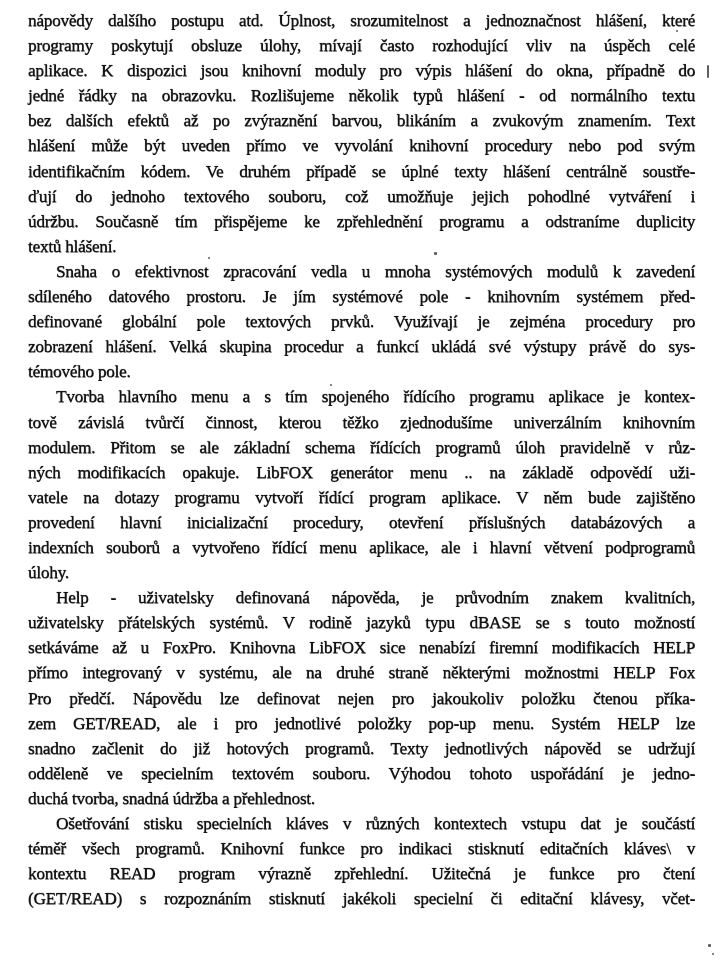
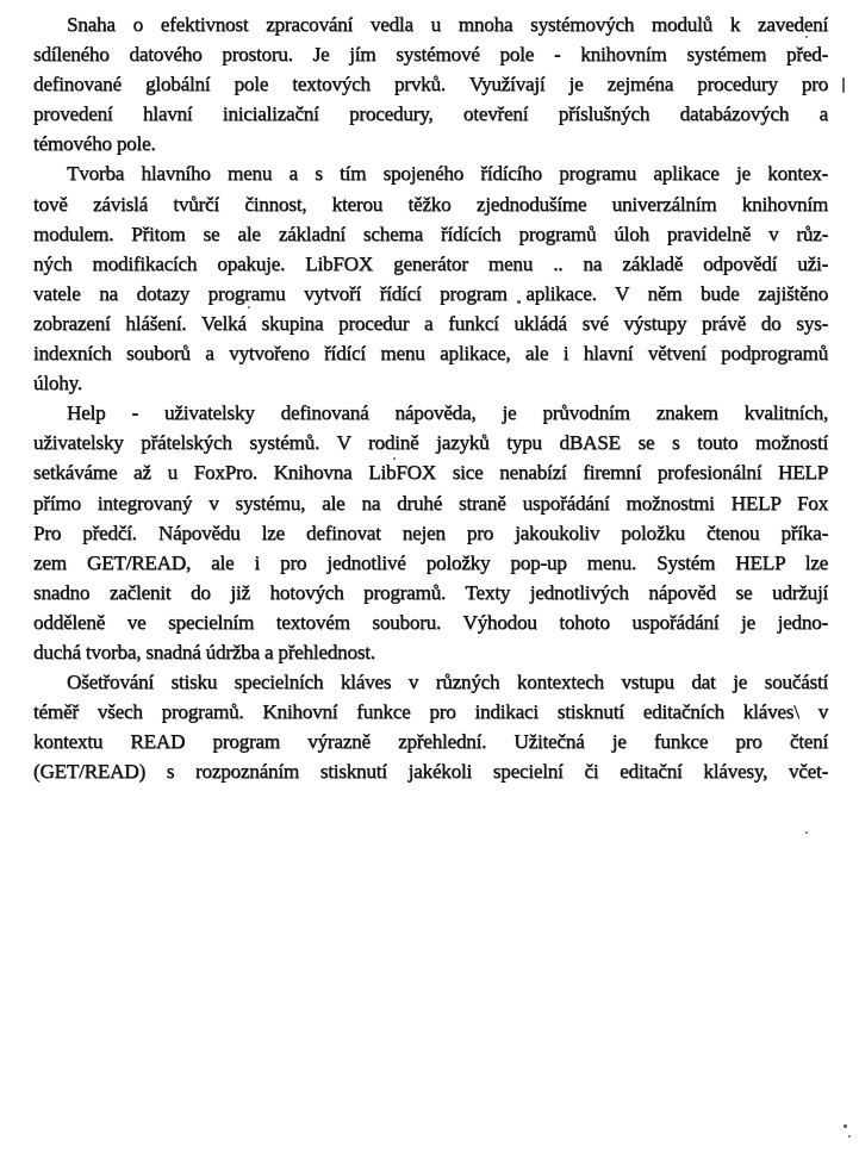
- nápovědy dalšího postupu atd. Úplnost, srozumitelnost a jednoznačnost hlášení, které
- programy poskytují obsluze úlohy, mívají často rozhodující vliv na úspěch celé
- aplikace. K dispozici jsou knihovní moduly pro výpis hlášení do okna, případně do
- jedné řádky na obrazovku. Rozlišujeme několik typů hlášení - od normálního textu
- bez dalších efektů až po zvýraznění barvou, blikáním a zvukovým znamením. Text
- hlášení může být uveden přímo ve vyvolání knihovní procedury nebo pod svým
- identifikačním kódem. Ve druhém případě se úplné texty hlášení centrálně soustře-
- ďují do jednoho textového souboru, což umožňuje jejich pohodlné vytváření i
- údržbu. Současně tím přispějeme ke zpřehlednění programu a odstraníme duplicity
- textů hlášení.
  Snaha o efektivnost zpracování vedla u mnoha systémových modulů k zavedení
  sdíleného datového prostoru. Je jím systémové pole - knihovním systémem před-
  definované globální pole textových prvků. Využívají je zejména procedury pro
- zobrazení hlášení. Velká skupina procedur a funkcí ukládá své výstupy právě do sys-
+ provedení hlavní inicializační procedury, otevření příslušných databázových a
  témového pole.
  Tvorba hlavního menu a s tím spojeného řídícího programu aplikace je kontex-
  tově závislá tvůrčí činnost, kterou těžko zjednodušíme univerzálním knihovním
  modulem. Přitom se ale základní schema řídících programů úloh pravidelně v růz-
  ných modifikacích opakuje. LibFOX generátor menu .. na základě odpovědí uži-
  vatele na dotazy programu vytvoří řídící program aplikace. V něm bude zajištěno
- provedení hlavní inicializační procedury, otevření příslušných databázových a
+ zobrazení hlášení. Velká skupina procedur a funkcí ukládá své výstupy právě do sys-
  indexních souborů a vytvořeno řídící menu aplikace, ale i hlavní větvení podprogramů
  úlohy.
  Help - uživatelsky definovaná nápověda, je průvodním znakem kvalitních,
  uživatelsky přátelských systémů. V rodině jazyků typu dBASE se s touto možností
- setkáváme až u FoxPro. Knihovna LibFOX sice nenabízí firemní modifikacích HELP
+ setkáváme až u FoxPro. Knihovna LibFOX sice nenabízí firemní profesionální HELP
- přímo integrovaný v systému, ale na druhé straně některými možnostmi HELP Fox
+ přímo integrovaný v systému, ale na druhé straně uspořádání možnostmi HELP Fox
  Pro předčí. Nápovědu lze definovat nejen pro jakoukoliv položku čtenou příka-
  zem GET/READ, ale i pro jednotlivé položky pop-up menu. Systém HELP lze
  snadno začlenit do již hotových programů. Texty jednotlivých nápověd se udržují
  odděleně ve specielním textovém souboru. Výhodou tohoto uspořádání je jedno-
  duchá tvorba, snadná údržba a přehlednost.
  Ošetřování stisku specielních kláves v různých kontextech vstupu dat je součástí
  téměř všech programů. Knihovní funkce pro indikaci stisknutí editačních kláves\ v
  kontextu READ program výrazně zpřehlední. Užitečná je funkce pro čtení
  (GET/READ) s rozpoznáním stisknutí jakékoli specielní či editační klávesy, včet-
